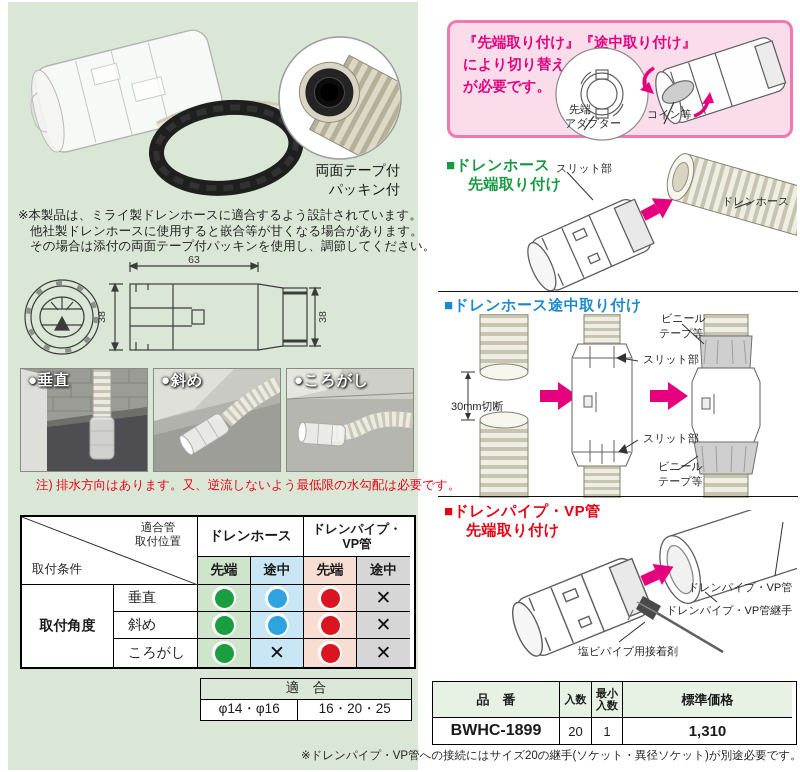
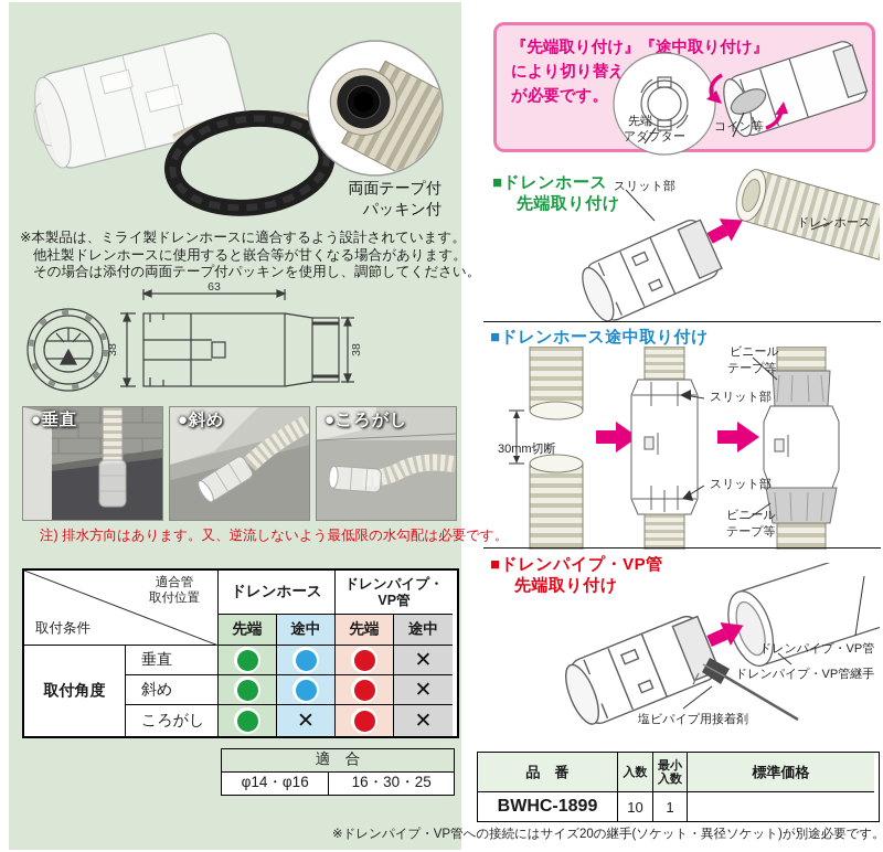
  両面テープ付
  パッキン付
  ※本製品は、ミライ製ドレンホースに適合するよう設計されています。
  他社製ドレンホースに使用すると嵌合等が甘くなる場合があります。
  その場合は添付の両面テープ付パッキンを使用し、調節してください。
  63
  ●垂直
  ●斜め
  ●ころがし
  注) 排水方向はあります。又、逆流しないよう最低限の水勾配は必要です。
  適合管
  取付位置
  取付条件
  ドレンホース
  ドレンパイプ・VP管
  先端
  途中
  先端
  途中
  取付角度
  垂直
  斜め
  ころがし
  ✕
  ✕
  ✕
  ✕
  適 合
- φ14・φ16	16・20・25
+ φ14・φ16	16・30・25
  『先端取り付け』『途中取り付け』
  により切り替え
  が必要です。
  先端
  アダプター
  コイン等
  ■ドレンホース
  先端取り付け
  スリット部
  ドレンホース
  ■ドレンホース途中取り付け
  ビニール
  テープ等
  スリット部
  30mm切断
  スリット部
  ビニール
  テープ等
  ■ドレンパイプ・VP管
  先端取り付け
  ドレンパイプ・VP管
  ドレンパイプ・VP管継手
  塩ビパイプ用接着剤
  品 番
  入数
  最小入数
  標準価格
  BWHC-1899
- 20
+ 10
  1
- 1,310
  ※ドレンパイプ・VP管への接続にはサイズ20の継手(ソケット・異径ソケット)が別途必要です。
